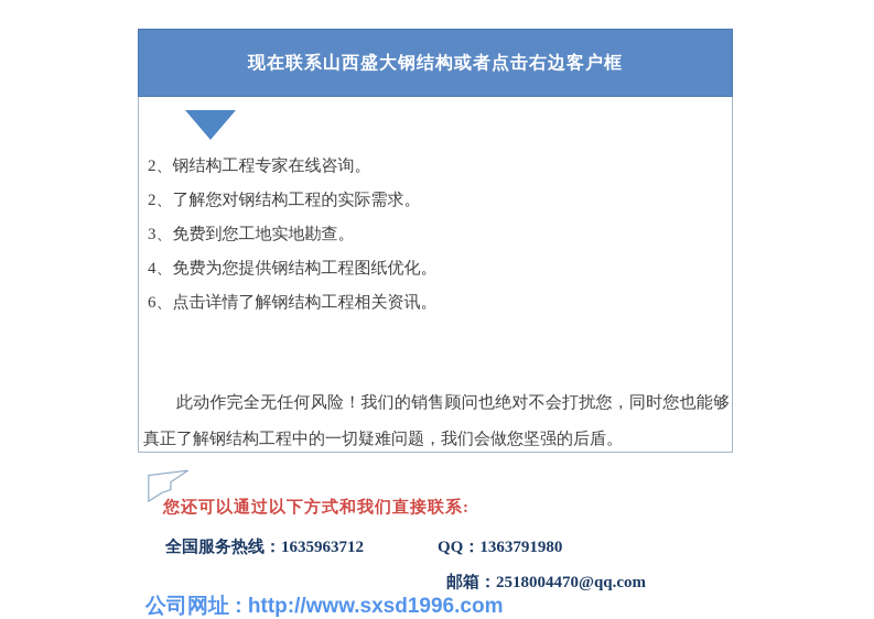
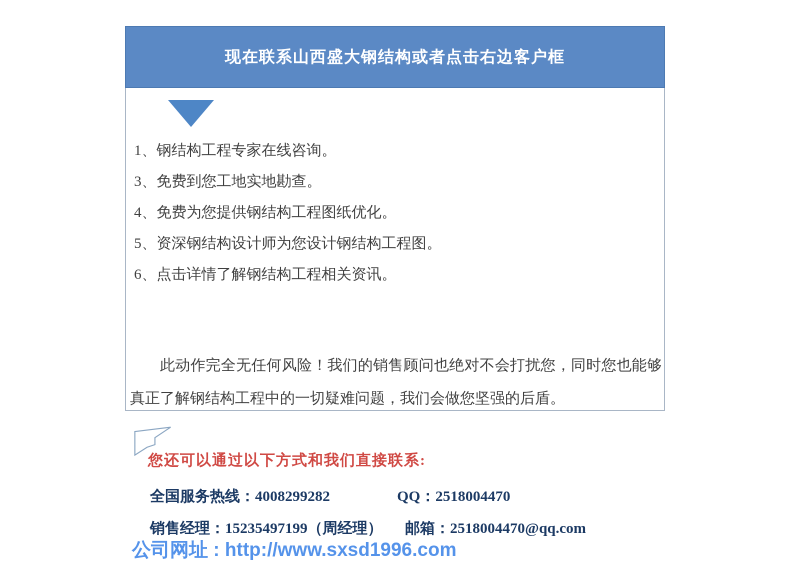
  现在联系山西盛大钢结构或者点击右边客户框
- 2、钢结构工程专家在线咨询。
+ 1、钢结构工程专家在线咨询。
- 2、了解您对钢结构工程的实际需求。
  3、免费到您工地实地勘查。
  4、免费为您提供钢结构工程图纸优化。
+ 5、资深钢结构设计师为您设计钢结构工程图。
  6、点击详情了解钢结构工程相关资讯。
  此动作完全无任何风险！我们的销售顾问也绝对不会打扰您，同时您也能够真正了解钢结构工程中的一切疑难问题，我们会做您坚强的后盾。
  您还可以通过以下方式和我们直接联系:
- 全国服务热线：1635963712
+ 全国服务热线：4008299282
- QQ：1363791980
+ QQ：2518004470
+ 销售经理：15235497199（周经理）
  邮箱：2518004470@qq.com
  公司网址 : http://www.sxsd1996.com
